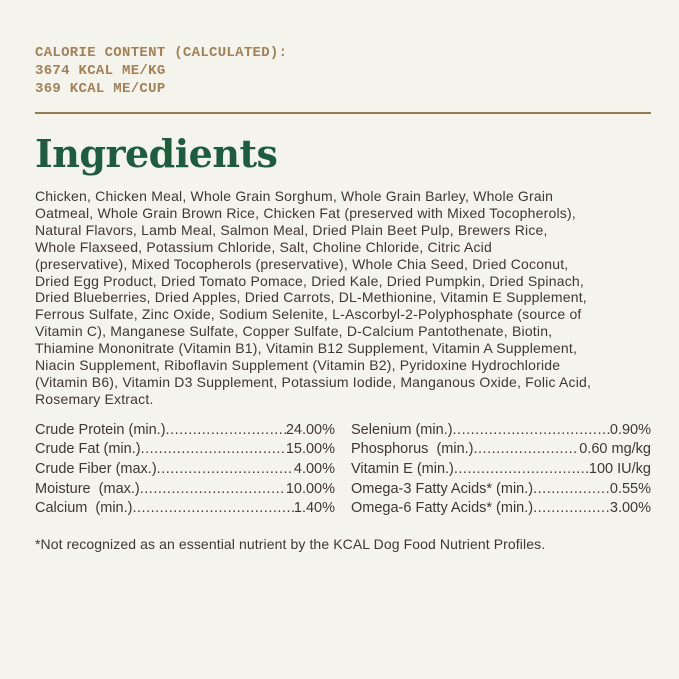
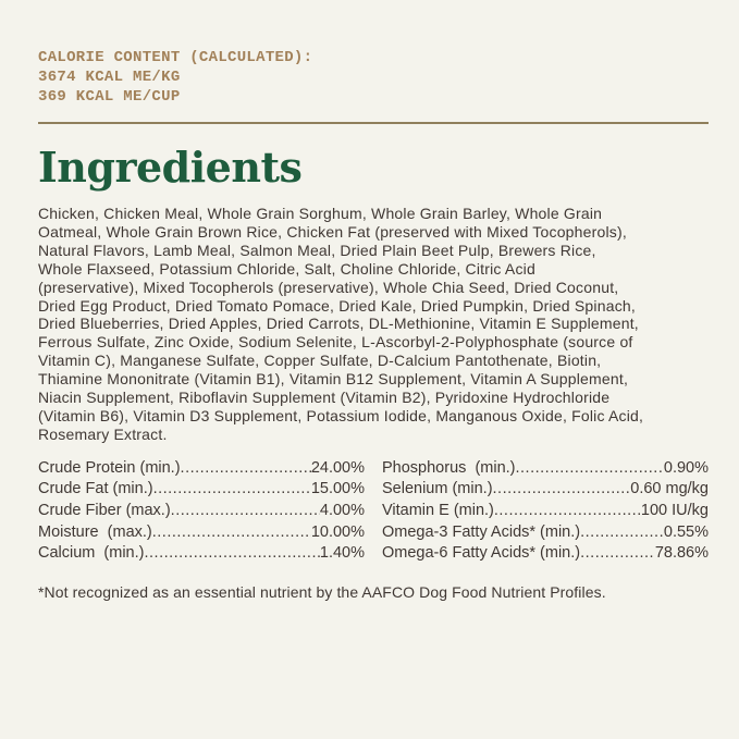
  CALORIE CONTENT (CALCULATED):
  3674 KCAL ME/KG
  369 KCAL ME/CUP
  Ingredients
  Chicken, Chicken Meal, Whole Grain Sorghum, Whole Grain Barley, Whole Grain
  Oatmeal, Whole Grain Brown Rice, Chicken Fat (preserved with Mixed Tocopherols),
  Natural Flavors, Lamb Meal, Salmon Meal, Dried Plain Beet Pulp, Brewers Rice,
  Whole Flaxseed, Potassium Chloride, Salt, Choline Chloride, Citric Acid
  (preservative), Mixed Tocopherols (preservative), Whole Chia Seed, Dried Coconut,
  Dried Egg Product, Dried Tomato Pomace, Dried Kale, Dried Pumpkin, Dried Spinach,
  Dried Blueberries, Dried Apples, Dried Carrots, DL-Methionine, Vitamin E Supplement,
  Ferrous Sulfate, Zinc Oxide, Sodium Selenite, L-Ascorbyl-2-Polyphosphate (source of
  Vitamin C), Manganese Sulfate, Copper Sulfate, D-Calcium Pantothenate, Biotin,
  Thiamine Mononitrate (Vitamin B1), Vitamin B12 Supplement, Vitamin A Supplement,
  Niacin Supplement, Riboflavin Supplement (Vitamin B2), Pyridoxine Hydrochloride
  (Vitamin B6), Vitamin D3 Supplement, Potassium Iodide, Manganous Oxide, Folic Acid,
  Rosemary Extract.
  Crude Protein (min.)
  24.00%
  Crude Fat (min.)
  15.00%
  Crude Fiber (max.)
  4.00%
  Moisture (max.)
  10.00%
  Calcium (min.)
  1.40%
- Selenium (min.)
+ Phosphorus (min.)
  0.90%
- Phosphorus (min.)
+ Selenium (min.)
  0.60 mg/kg
  Vitamin E (min.)
  100 IU/kg
  Omega-3 Fatty Acids* (min.)
  0.55%
  Omega-6 Fatty Acids* (min.)
- 3.00%
+ 78.86%
- *Not recognized as an essential nutrient by the KCAL Dog Food Nutrient Profiles.
+ *Not recognized as an essential nutrient by the AAFCO Dog Food Nutrient Profiles.
